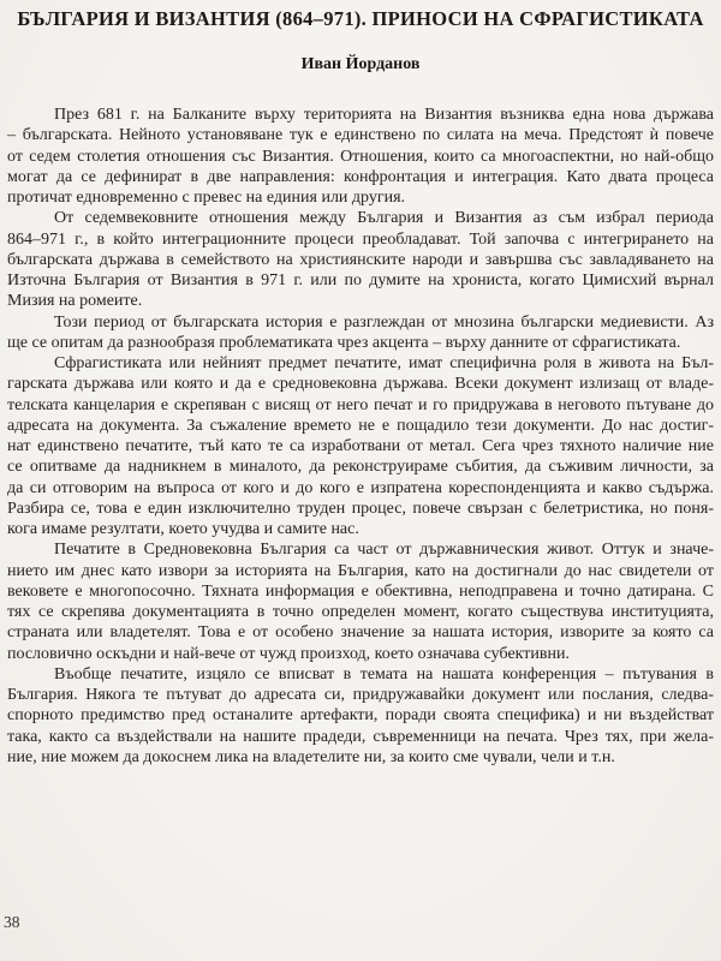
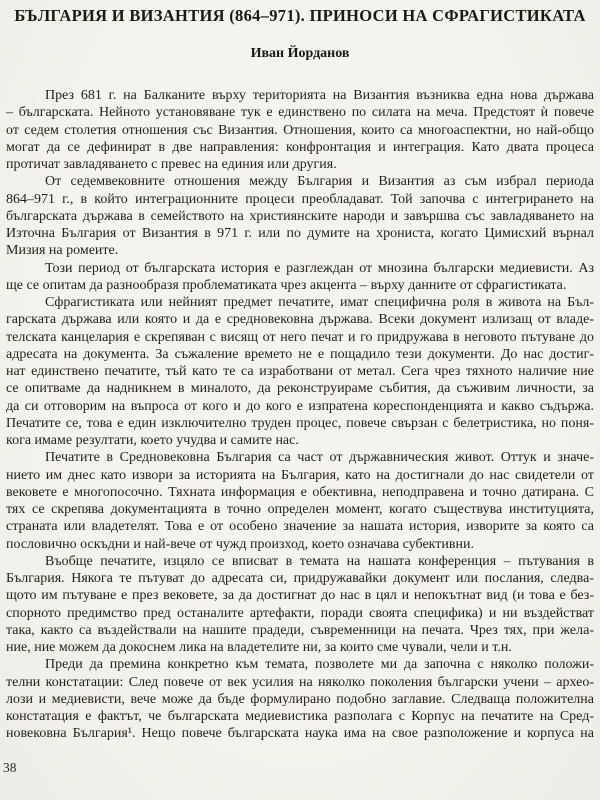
  БЪЛГАРИЯ И ВИЗАНТИЯ (864–971). ПРИНОСИ НА СФРАГИСТИКАТА
  Иван Йорданов
  През 681 г. на Балканите върху територията на Византия възниква една нова държава
  – българската. Нейното установяване тук е единствено по силата на меча. Предстоят ѝ повече
  от седем столетия отношения със Византия. Отношения, които са многоаспектни, но най-общо
  могат да се дефинират в две направления: конфронтация и интеграция. Като двата процеса
- протичат едновременно с превес на единия или другия.
+ протичат завладяването с превес на единия или другия.
  От седемвековните отношения между България и Византия аз съм избрал периода
  864–971 г., в който интеграционните процеси преобладават. Той започва с интегрирането на
  българската държава в семейството на християнските народи и завършва със завладяването на
  Източна България от Византия в 971 г. или по думите на хрониста, когато Цимисхий върнал
  Мизия на ромеите.
  Този период от българската история е разглеждан от мнозина български медиевисти. Аз
  ще се опитам да разнообразя проблематиката чрез акцента – върху данните от сфрагистиката.
  Сфрагистиката или нейният предмет печатите, имат специфична роля в живота на Бъл-
  гарската държава или която и да е средновековна държава. Всеки документ излизащ от владе-
  телската канцелария е скрепяван с висящ от него печат и го придружава в неговото пътуване до
  адресата на документа. За съжаление времето не е пощадило тези документи. До нас достиг-
  нат единствено печатите, тъй като те са изработвани от метал. Сега чрез тяхното наличие ние
  се опитваме да надникнем в миналото, да реконструираме събития, да съживим личности, за
  да си отговорим на въпроса от кого и до кого е изпратена кореспонденцията и какво съдържа.
- Разбира се, това е един изключително труден процес, повече свързан с белетристика, но поня-
+ Печатите се, това е един изключително труден процес, повече свързан с белетристика, но поня-
  кога имаме резултати, което учудва и самите нас.
  Печатите в Средновековна България са част от държавническия живот. Оттук и значе-
  нието им днес като извори за историята на България, като на достигнали до нас свидетели от
  вековете е многопосочно. Тяхната информация е обективна, неподправена и точно датирана. С
  тях се скрепява документацията в точно определен момент, когато съществува институцията,
  страната или владетелят. Това е от особено значение за нашата история, изворите за която са
  пословично оскъдни и най-вече от чужд произход, което означава субективни.
  Въобще печатите, изцяло се вписват в темата на нашата конференция – пътувания в
  България. Някога те пътуват до адресата си, придружавайки документ или послания, следва-
+ щото им пътуване е през вековете, за да достигнат до нас в цял и непокътнат вид (и това е без-
  спорното предимство пред останалите артефакти, поради своята специфика) и ни въздействат
  така, както са въздействали на нашите прадеди, съвременници на печата. Чрез тях, при жела-
  ние, ние можем да докоснем лика на владетелите ни, за които сме чували, чели и т.н.
+ Преди да премина конкретно към темата, позволете ми да започна с няколко положи-
+ телни констатации: След повече от век усилия на няколко поколения български учени – архео-
+ лози и медиевисти, вече може да бъде формулирано подобно заглавие. Следваща положителна
+ констатация е фактът, че българската медиевистика разполага с Корпус на печатите на Сред-
+ новековна България¹. Нещо повече българската наука има на свое разположение и корпуса на
  38
